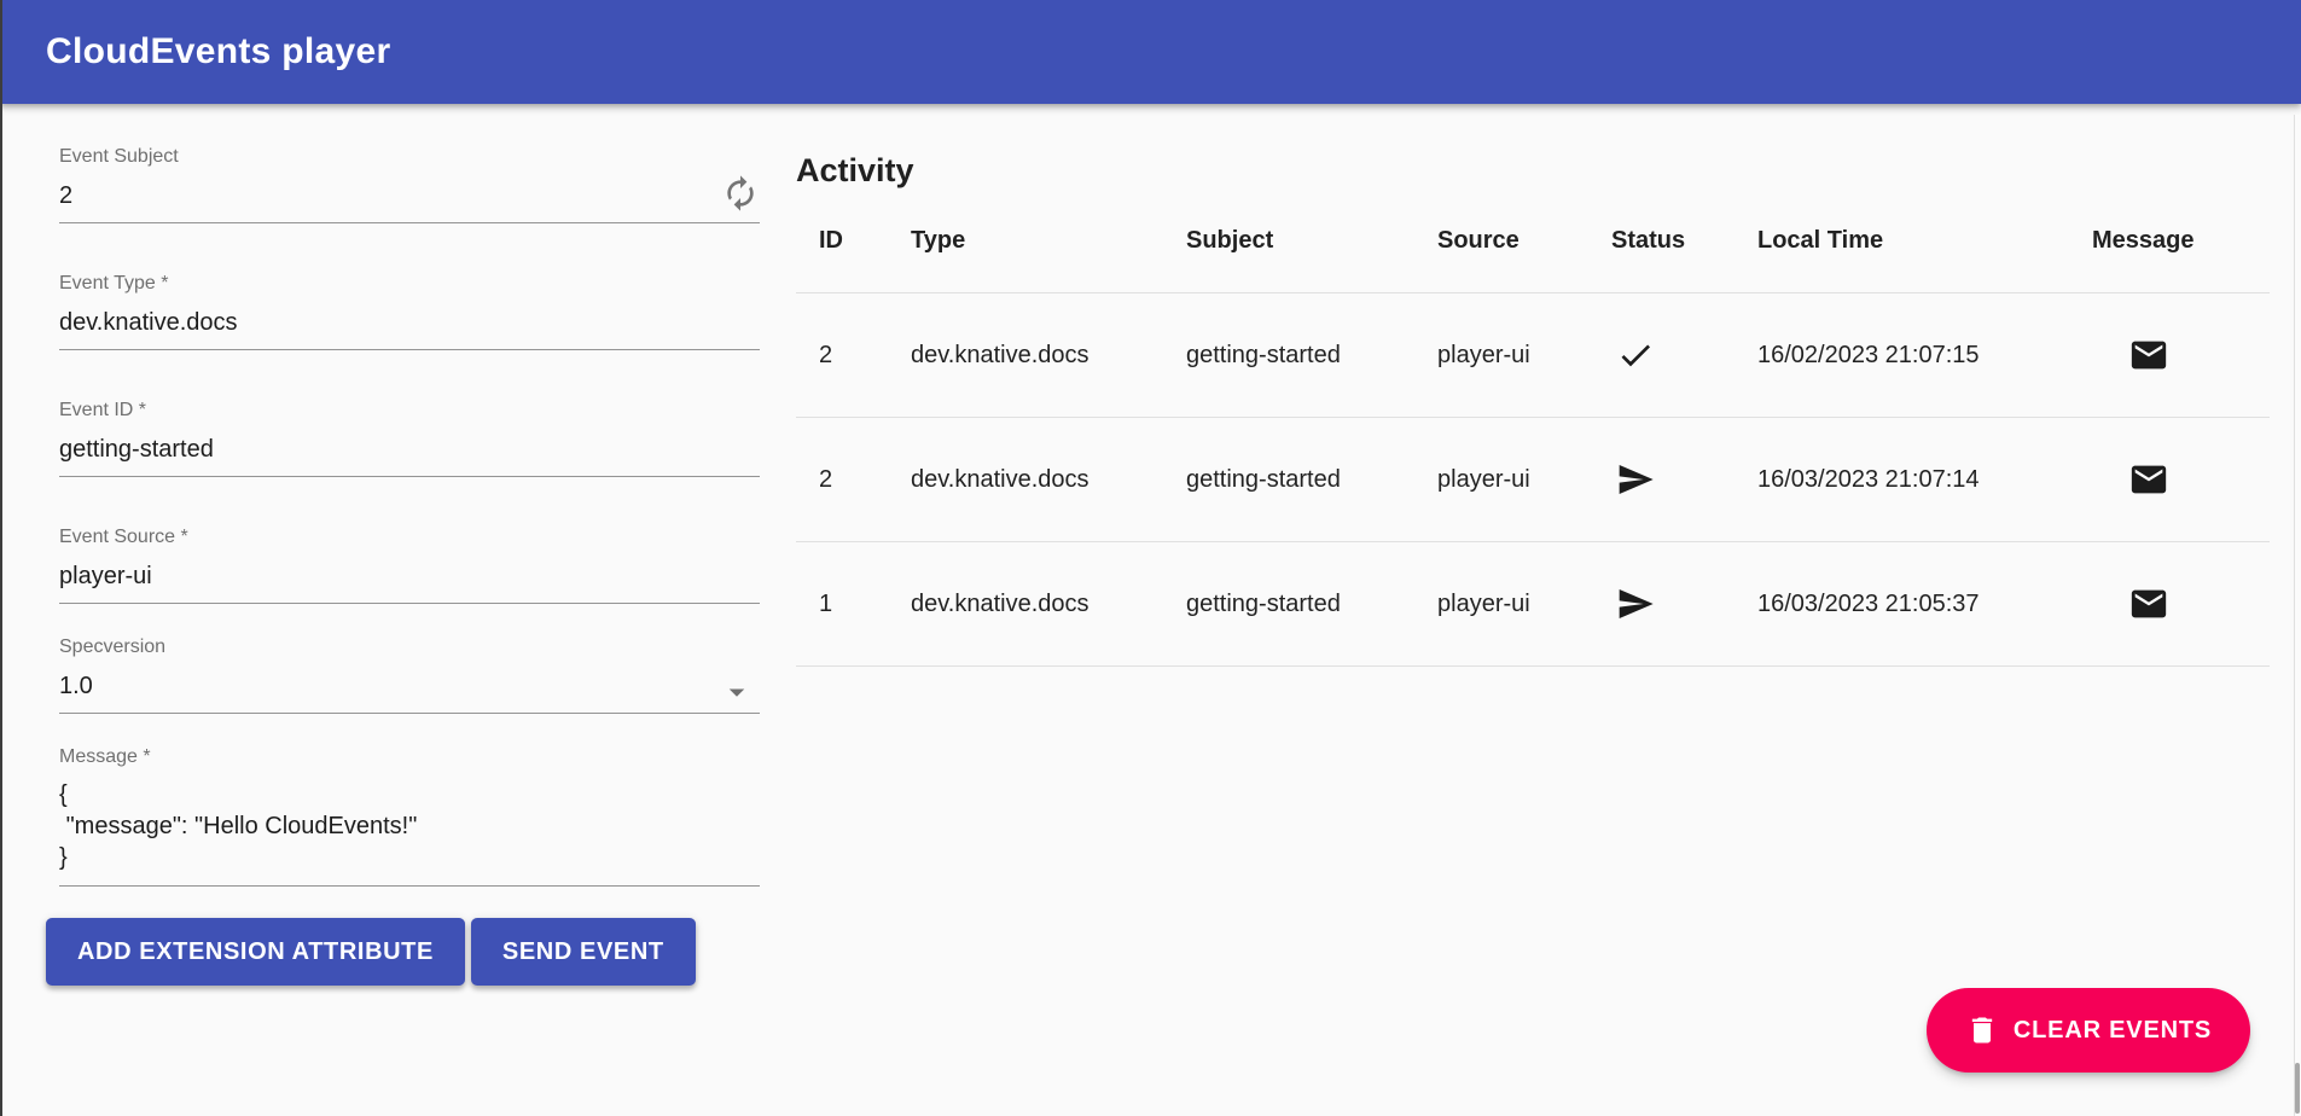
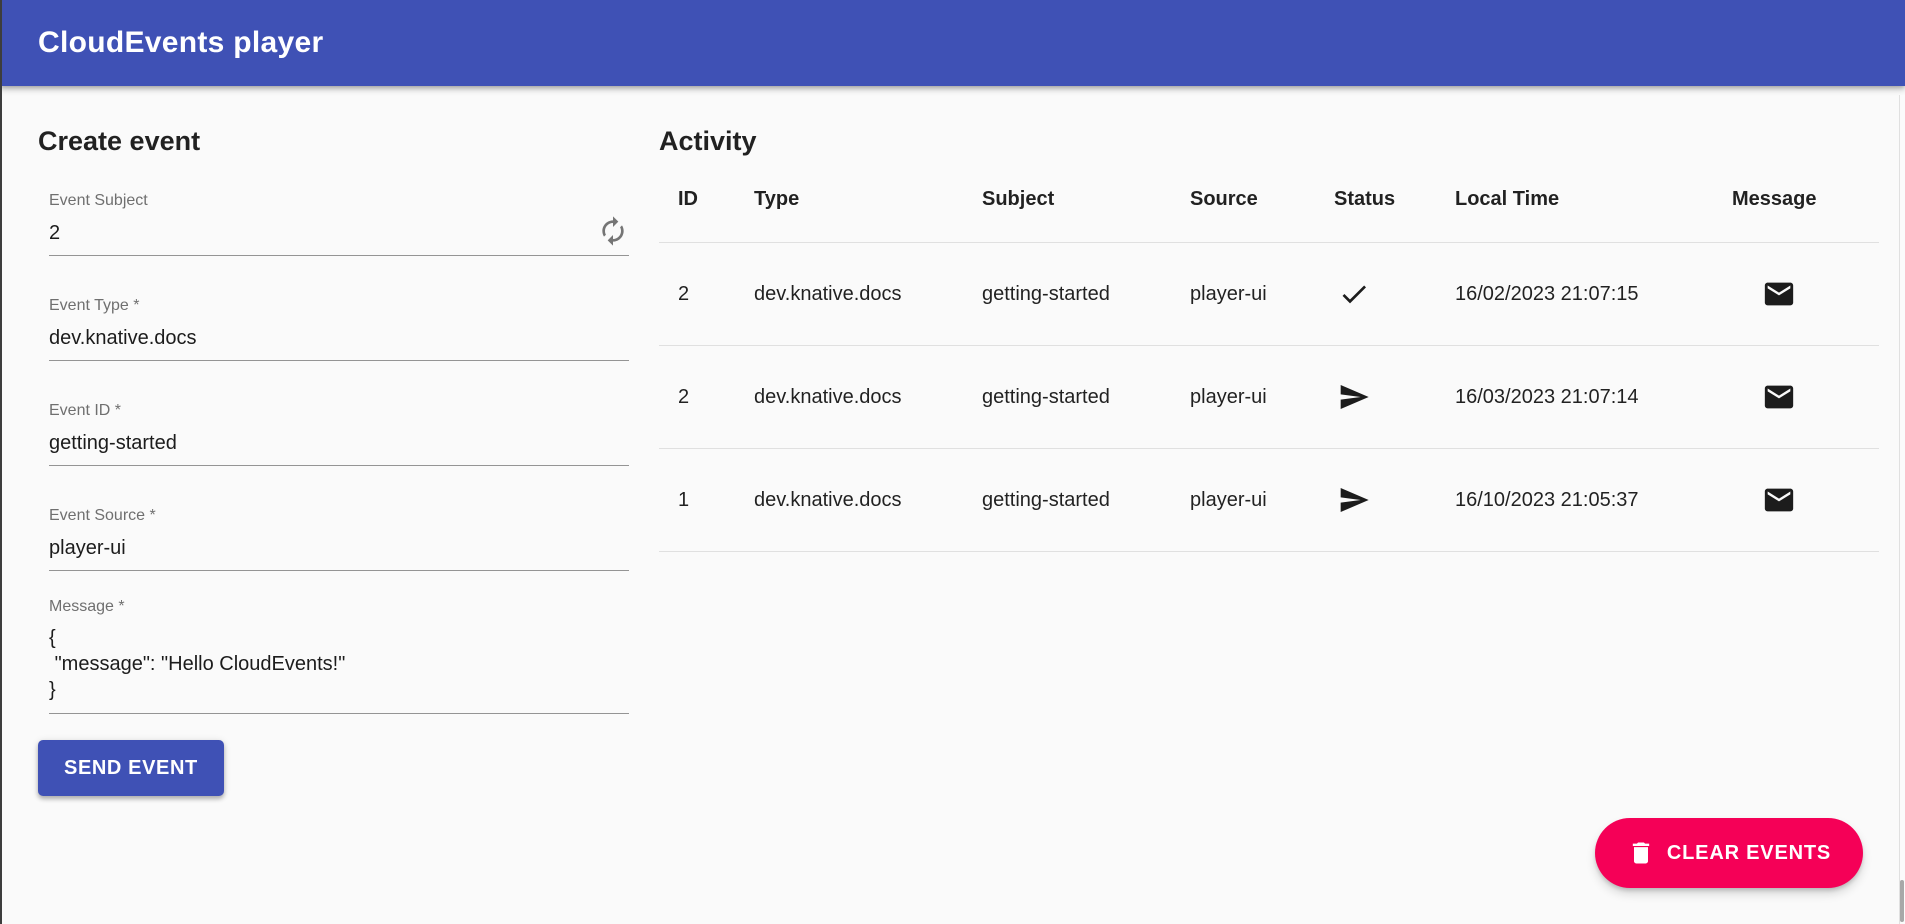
  CloudEvents player
+ Create event
  Event Subject
  2
  Event Type *
  dev.knative.docs
  Event ID *
  getting-started
  Event Source *
  player-ui
- Specversion
- 1.0
  Message *
  {
  "message": "Hello CloudEvents!"
  }
- ADD EXTENSION ATTRIBUTE
  SEND EVENT
  Activity
  ID
  Type
  Subject
  Source
  Status
  Local Time
  Message
  2
  dev.knative.docs
  getting-started
  player-ui
  16/02/2023 21:07:15
  2
  dev.knative.docs
  getting-started
  player-ui
  16/03/2023 21:07:14
  1
  dev.knative.docs
  getting-started
  player-ui
- 16/03/2023 21:05:37
+ 16/10/2023 21:05:37
  CLEAR EVENTS
